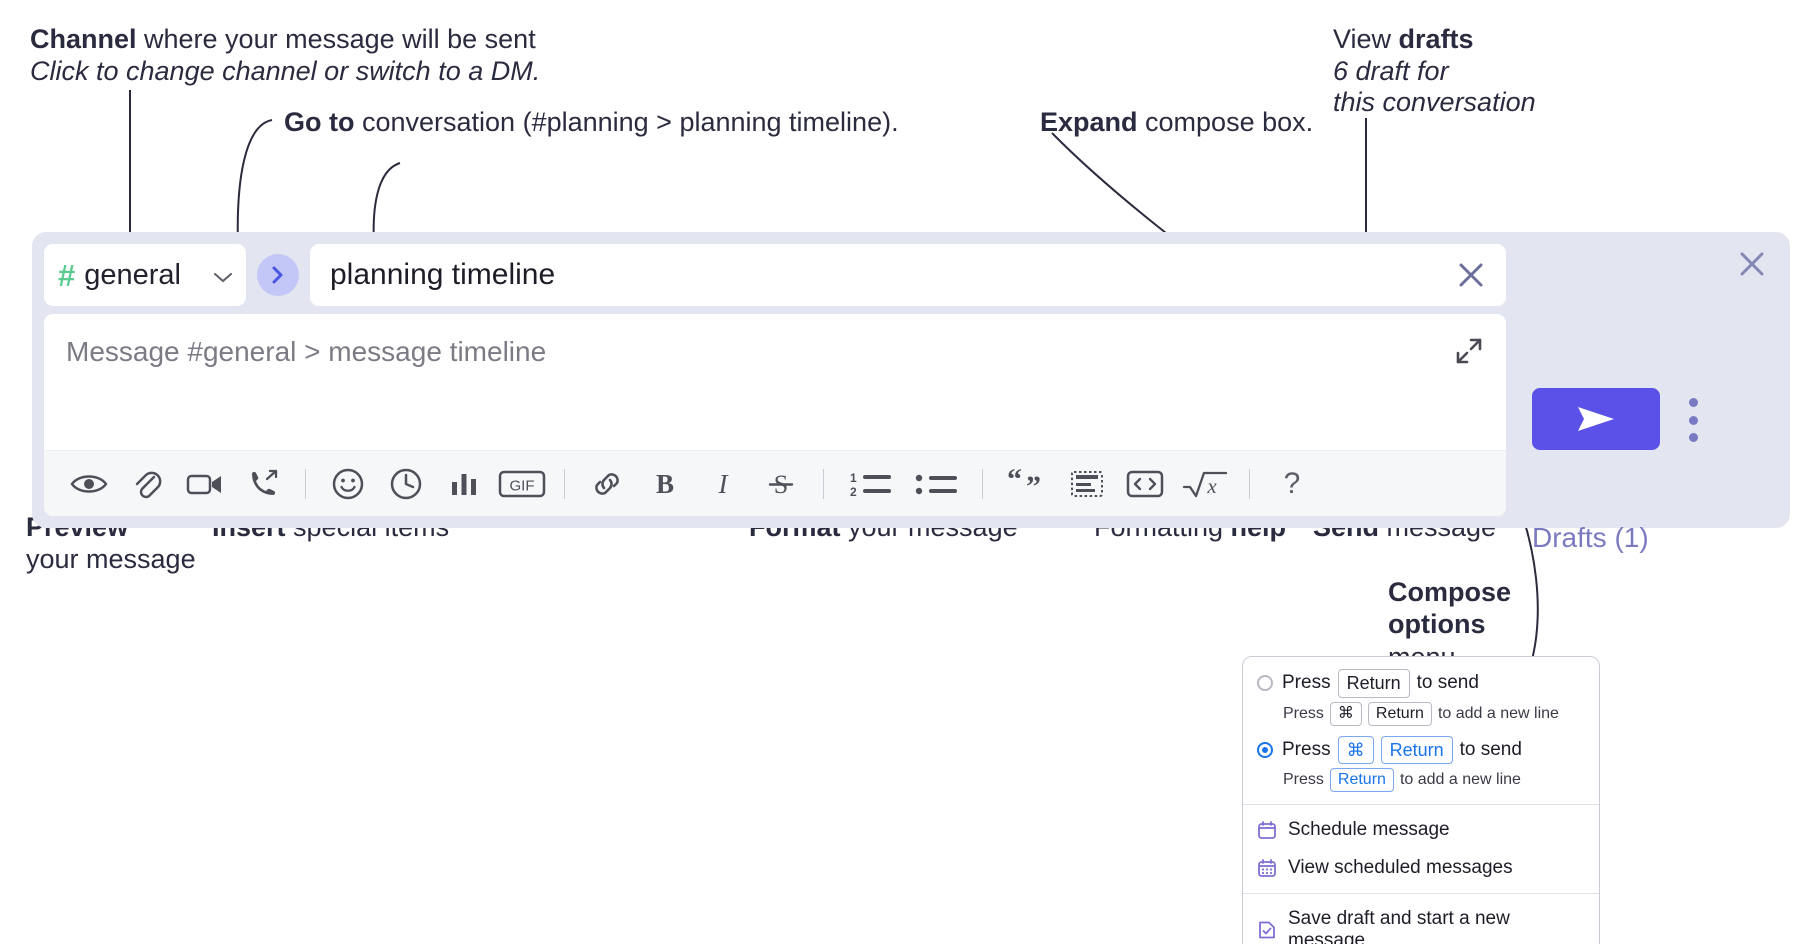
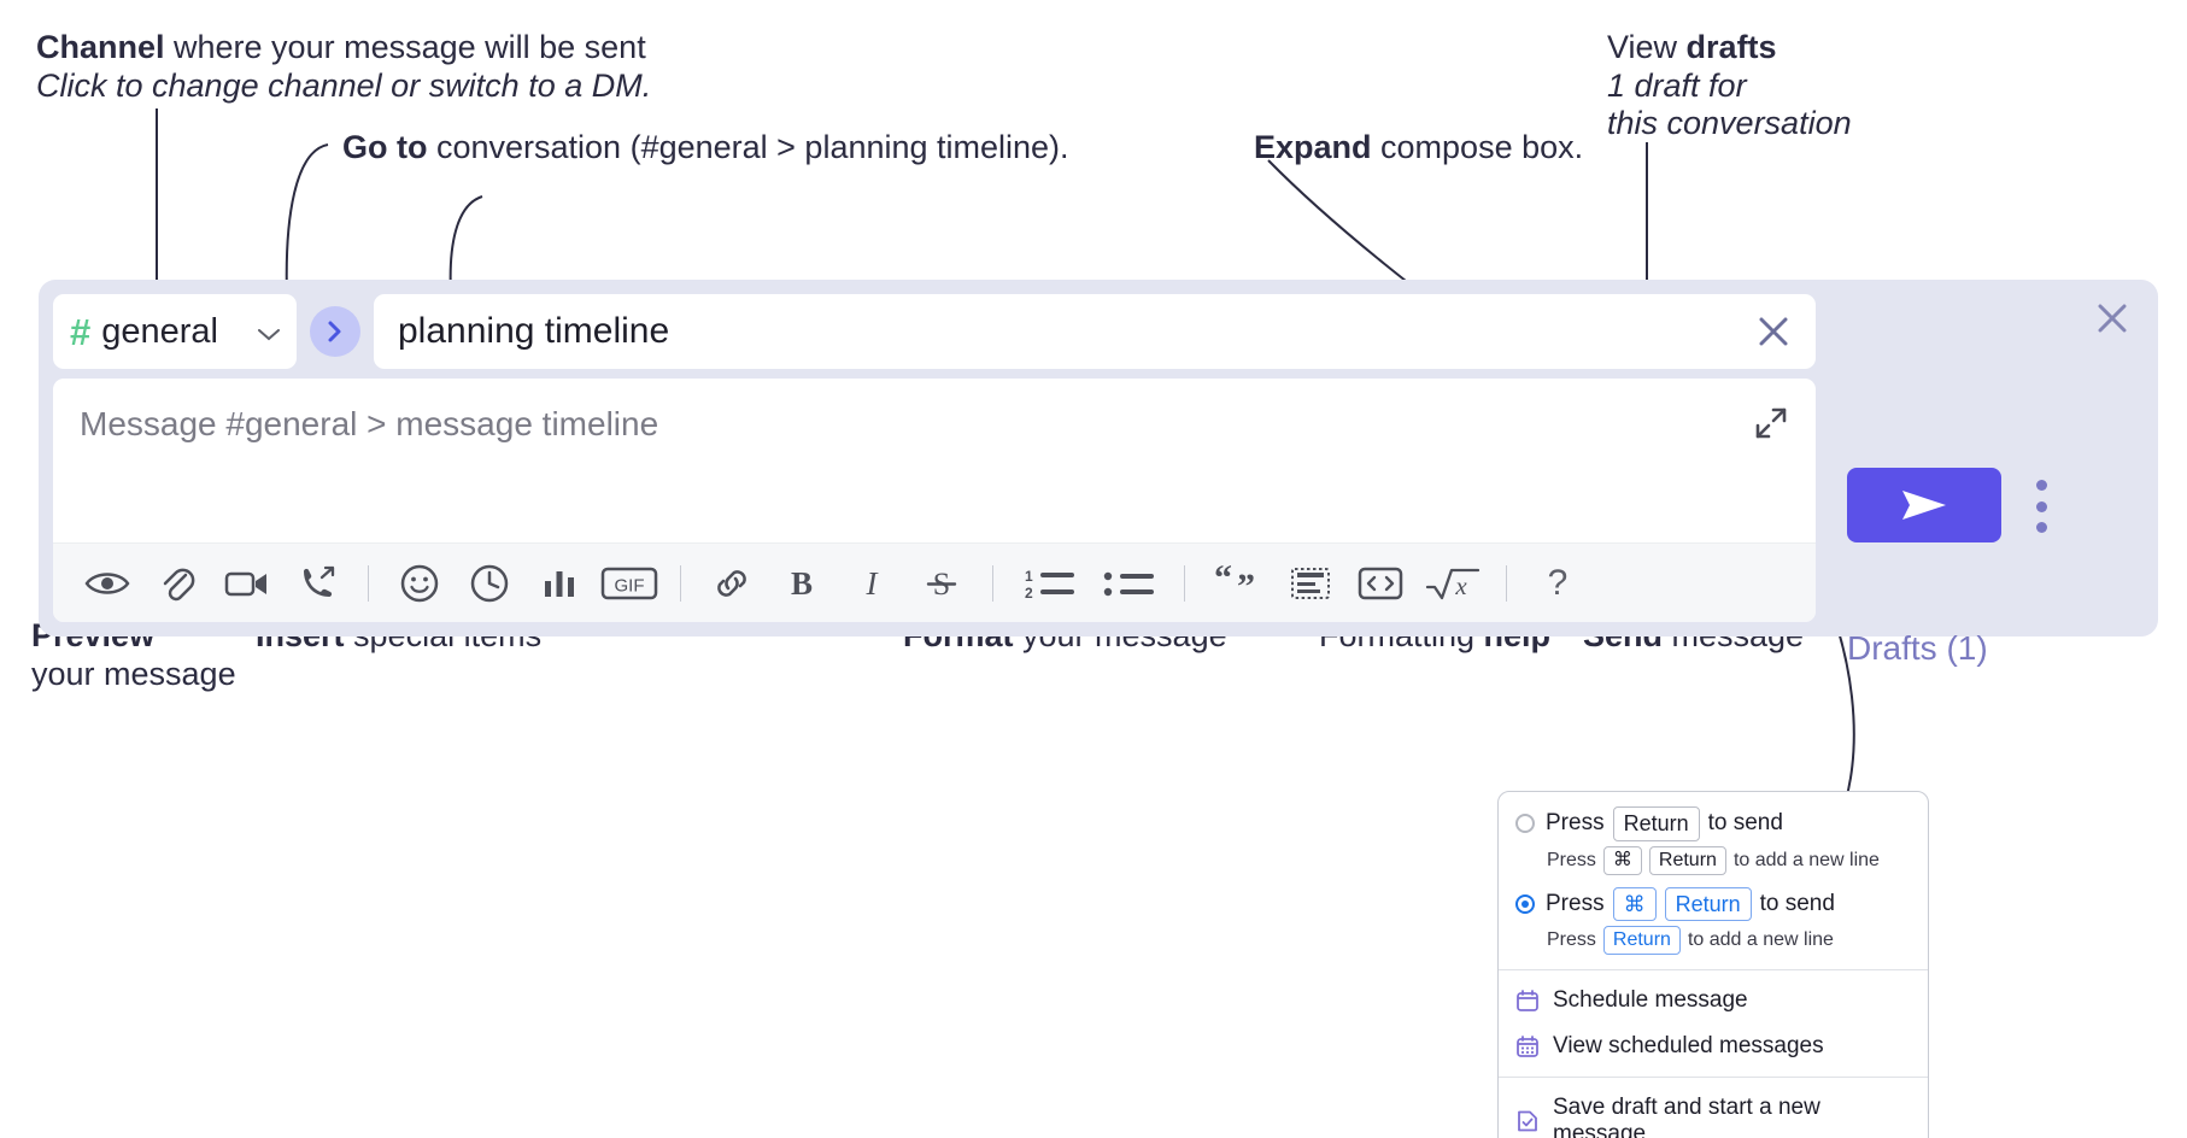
  Channel where your message will be sent
  Click to change channel or switch to a DM.
- Go to conversation (#planning > planning timeline).
+ Go to conversation (#general > planning timeline).
  Expand compose box.
  View drafts
- 6 draft for
+ 1 draft for
  this conversation
  your message
- Compose
- options
  Drafts (1)
  #
  general
  planning timeline
  Message #general > message timeline
  GIF
  B
  I
  1
  2
  “
  ”
  x
  ?
  Press
  Return
  to send
  Press
  ⌘
  Return
  to add a new line
  Press
  ⌘
  Return
  to send
  Press
  Return
  to add a new line
  Schedule message
  View scheduled messages
  Save draft and start a new message
